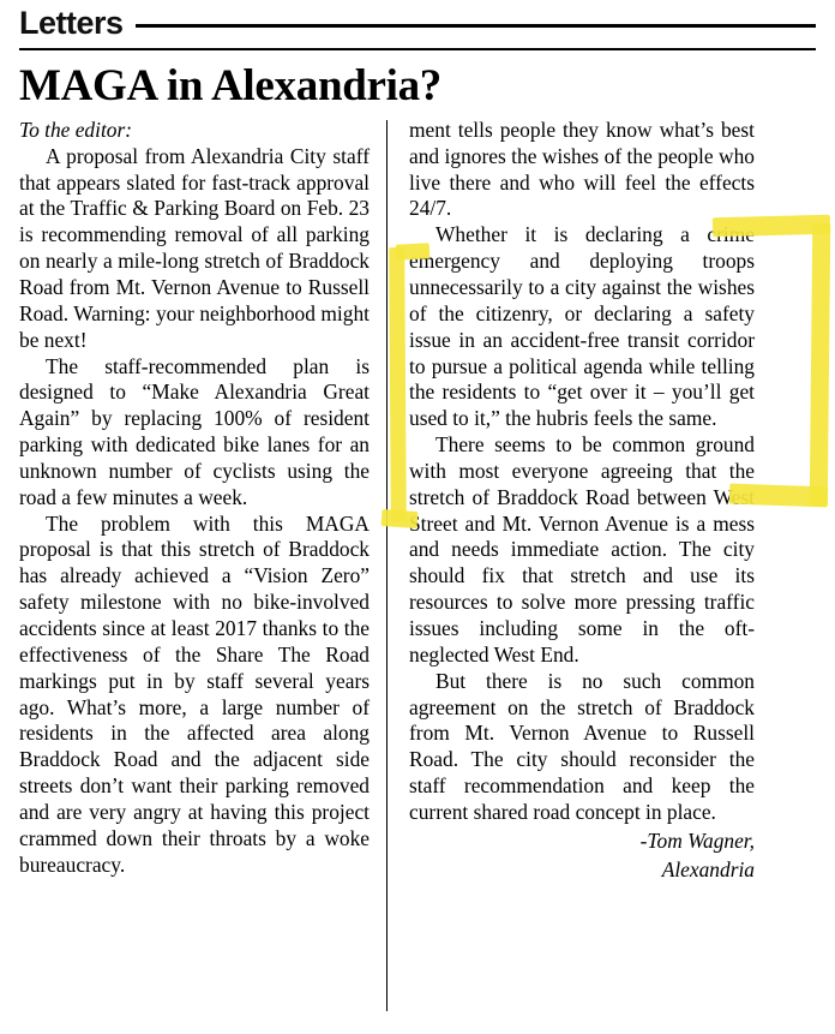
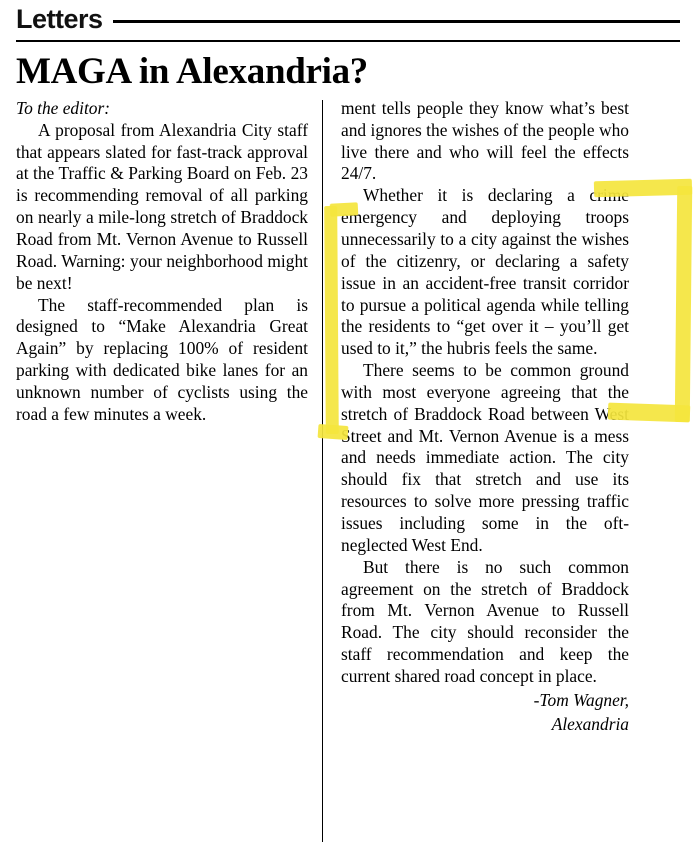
  Letters
  MAGA in Alexandria?
  To the editor:
  A proposal from Alexandria City staff that appears slated for fast-track approval at the Traffic & Parking Board on Feb. 23 is recommending removal of all parking on nearly a mile-long stretch of Braddock Road from Mt. Vernon Avenue to Russell Road. Warning: your neighborhood might be next!
  The staff-recommended plan is designed to “Make Alexandria Great Again” by replacing 100% of resident parking with dedicated bike lanes for an unknown number of cyclists using the road a few minutes a week.
- The problem with this MAGA proposal is that this stretch of Braddock has already achieved a “Vision Zero” safety milestone with no bike-involved accidents since at least 2017 thanks to the effectiveness of the Share The Road markings put in by staff several years ago. What’s more, a large number of residents in the affected area along Braddock Road and the adjacent side streets don’t want their parking removed and are very angry at having this project crammed down their throats by a woke bureaucracy.
  ment tells people they know what’s best and ignores the wishes of the people who live there and who will feel the effects 24/7.
  Whether it is declaring a emergency and deploying troops unnecessarily to a city against the wishes of the citizenry, or declaring a safety issue in an accident-free transit corridor to pursue a political agenda while telling the residents to “get over it – you’ll get used to it,” the hubris feels the same.
  There seems to be common ground with most everyone agreeing that the stretch of Braddock Road between W treet and Mt. Vernon Avenue is a mess and needs immediate action. The city should fix that stretch and use its resources to solve more pressing traffic issues including some in the oft-neglected West End.
  But there is no such common agreement on the stretch of Braddock from Mt. Vernon Avenue to Russell Road. The city should reconsider the staff recommendation and keep the current shared road concept in place.
  -Tom Wagner,
  Alexandria
